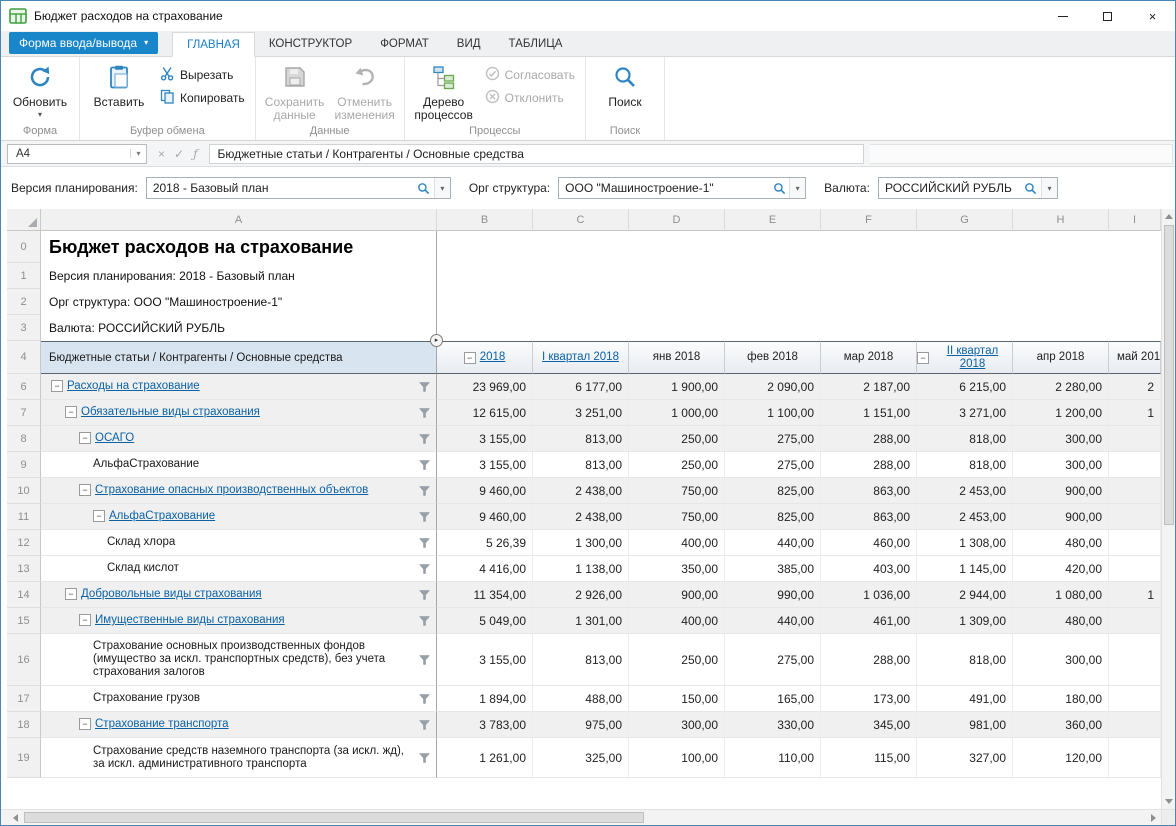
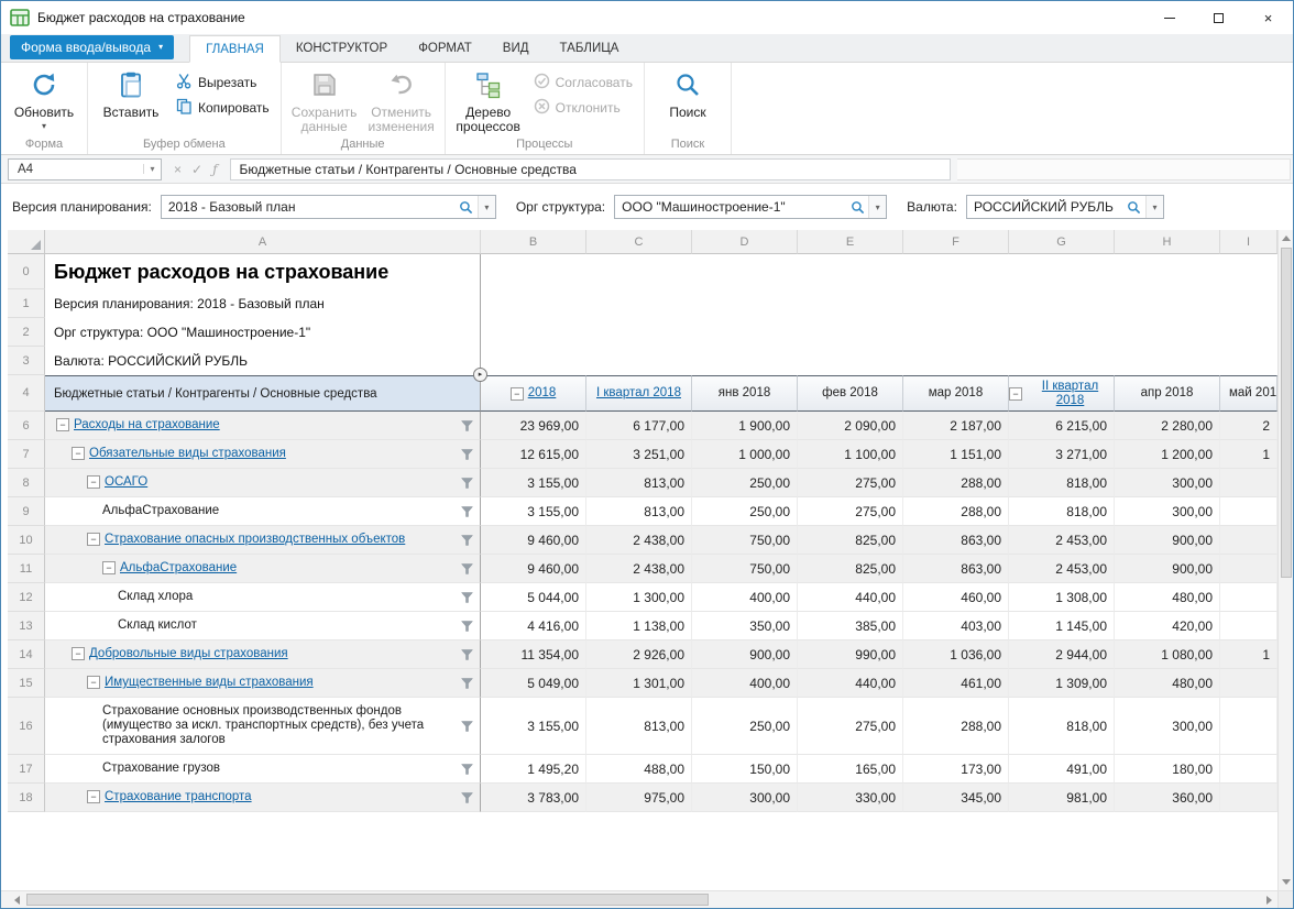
  Бюджет расходов на страхование
  ×
  Форма ввода/вывода
  ▾
  ГЛАВНАЯ
  КОНСТРУКТОР
  ФОРМАТ
  ВИД
  ТАБЛИЦА
  Обновить
  ▾
  Форма
  Вставить
  Вырезать
  Копировать
  Буфер обмена
  Сохранить данные
  Отменить изменения
  Данные
  Дерево процессов
  Согласовать
  Отклонить
  Процессы
  Поиск
  Поиск
  A4
  ▾
  ×
  ✓
  ƒ
  Бюджетные статьи / Контрагенты / Основные средства
  Версия планирования:
  2018 - Базовый план
  ▾
  Орг структура:
  ООО "Машиностроение-1"
  ▾
  Валюта:
  РОССИЙСКИЙ РУБЛЬ
  ▾
  A
  B
  C
  D
  E
  F
  G
  H
  I
  0
  Бюджет расходов на страхование
  1
  Версия планирования: 2018 - Базовый план
  2
  Орг структура: ООО "Машиностроение-1"
  3
  Валюта: РОССИЙСКИЙ РУБЛЬ
  4
  Бюджетные статьи / Контрагенты / Основные средства
  −
  2018
  I квартал 2018
  янв 2018
  фев 2018
  мар 2018
  −
  II квартал 2018
  апр 2018
  май 201
  6
  −
  Расходы на страхование
  23 969,00
  6 177,00
  1 900,00
  2 090,00
  2 187,00
  6 215,00
  2 280,00
  2
  7
  −
  Обязательные виды страхования
  12 615,00
  3 251,00
  1 000,00
  1 100,00
  1 151,00
  3 271,00
  1 200,00
  1
  8
  −
  ОСАГО
  3 155,00
  813,00
  250,00
  275,00
  288,00
  818,00
  300,00
  9
  АльфаСтрахование
  3 155,00
  813,00
  250,00
  275,00
  288,00
  818,00
  300,00
  10
  −
  Страхование опасных производственных объектов
  9 460,00
  2 438,00
  750,00
  825,00
  863,00
  2 453,00
  900,00
  11
  −
  АльфаСтрахование
  9 460,00
  2 438,00
  750,00
  825,00
  863,00
  2 453,00
  900,00
  12
  Склад хлора
- 5 26,39
+ 5 044,00
  1 300,00
  400,00
  440,00
  460,00
  1 308,00
  480,00
  13
  Склад кислот
  4 416,00
  1 138,00
  350,00
  385,00
  403,00
  1 145,00
  420,00
  14
  −
  Добровольные виды страхования
  11 354,00
  2 926,00
  900,00
  990,00
  1 036,00
  2 944,00
  1 080,00
  1
  15
  −
  Имущественные виды страхования
  5 049,00
  1 301,00
  400,00
  440,00
  461,00
  1 309,00
  480,00
  16
  Страхование основных производственных фондов (имущество за искл. транспортных средств), без учета страхования залогов
  3 155,00
  813,00
  250,00
  275,00
  288,00
  818,00
  300,00
  17
  Страхование грузов
- 1 894,00
+ 1 495,20
  488,00
  150,00
  165,00
  173,00
  491,00
  180,00
  18
  −
  Страхование транспорта
  3 783,00
  975,00
  300,00
  330,00
  345,00
  981,00
  360,00
- 19
- Страхование средств наземного транспорта (за искл. жд), за искл. административного транспорта
- 1 261,00
- 325,00
- 100,00
- 110,00
- 115,00
- 327,00
- 120,00
